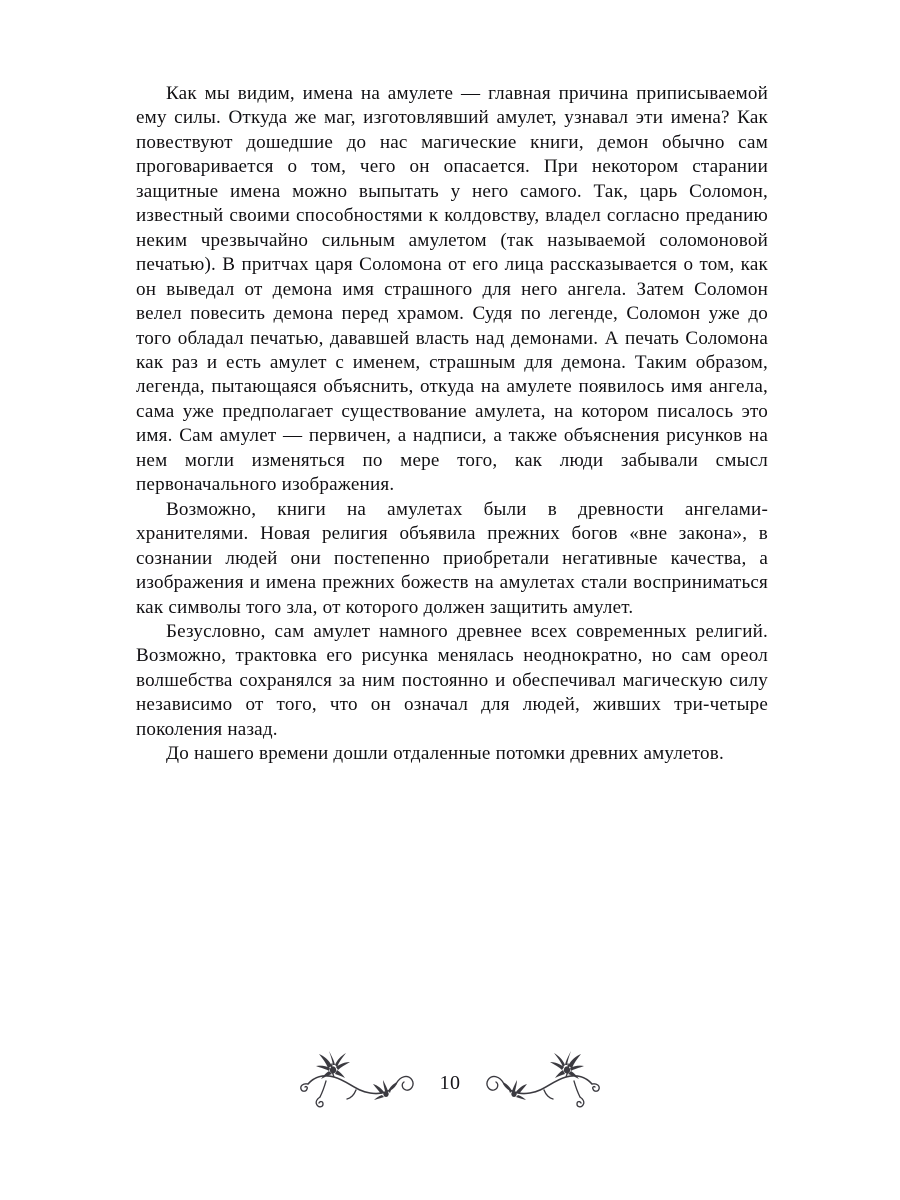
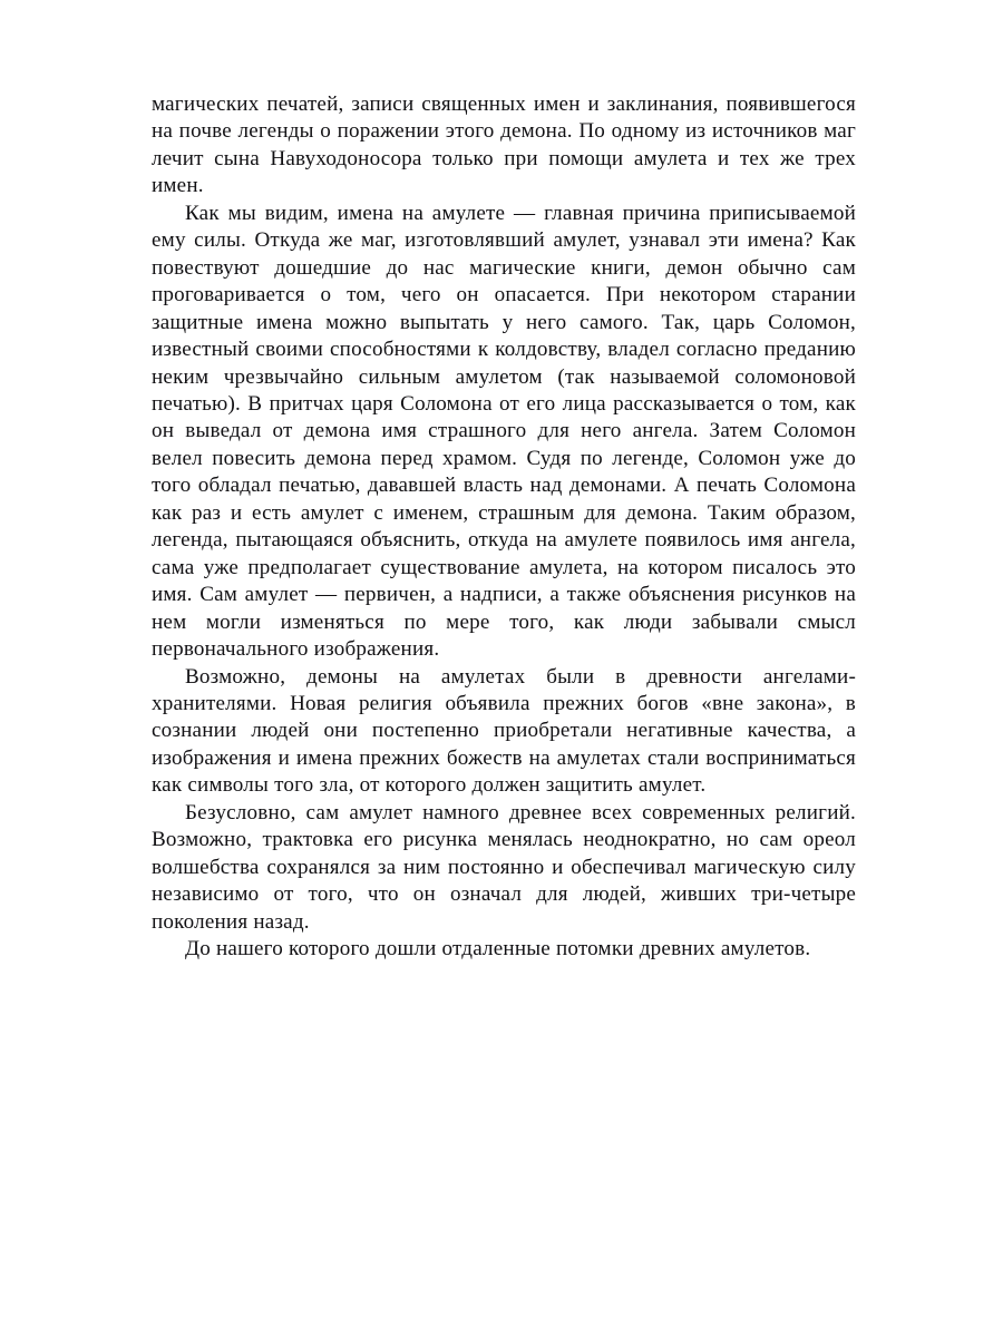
+ магических печатей, записи священных имен и заклинания, появившегося на почве легенды о поражении этого демона. По одному из источников маг лечит сына Навуходоносора только при помощи амулета и тех же трех имен.
  Как мы видим, имена на амулете — главная причина приписываемой ему силы. Откуда же маг, изготовлявший амулет, узнавал эти имена? Как повествуют дошедшие до нас магические книги, демон обычно сам проговаривается о том, чего он опасается. При некотором старании защитные имена можно выпытать у него самого. Так, царь Соломон, известный своими способностями к колдовству, владел согласно преданию неким чрезвычайно сильным амулетом (так называемой соломоновой печатью). В притчах царя Соломона от его лица рассказывается о том, как он выведал от демона имя страшного для него ангела. Затем Соломон велел повесить демона перед храмом. Судя по легенде, Соломон уже до того обладал печатью, дававшей власть над демонами. А печать Соломона как раз и есть амулет с именем, страшным для демона. Таким образом, легенда, пытающаяся объяснить, откуда на амулете появилось имя ангела, сама уже предполагает существование амулета, на котором писалось это имя. Сам амулет — первичен, а надписи, а также объяснения рисунков на нем могли изменяться по мере того, как люди забывали смысл первоначального изображения.
- Возможно, книги на амулетах были в древности ангелами-хранителями. Новая религия объявила прежних богов «вне закона», в сознании людей они постепенно приобретали негативные качества, а изображения и имена прежних божеств на амулетах стали восприниматься как символы того зла, от которого должен защитить амулет.
+ Возможно, демоны на амулетах были в древности ангелами-хранителями. Новая религия объявила прежних богов «вне закона», в сознании людей они постепенно приобретали негативные качества, а изображения и имена прежних божеств на амулетах стали восприниматься как символы того зла, от которого должен защитить амулет.
  Безусловно, сам амулет намного древнее всех современных религий. Возможно, трактовка его рисунка менялась неоднократно, но сам ореол волшебства сохранялся за ним постоянно и обеспечивал магическую силу независимо от того, что он означал для людей, живших три-четыре поколения назад.
- До нашего времени дошли отдаленные потомки древних амулетов.
+ До нашего которого дошли отдаленные потомки древних амулетов.
- 10
